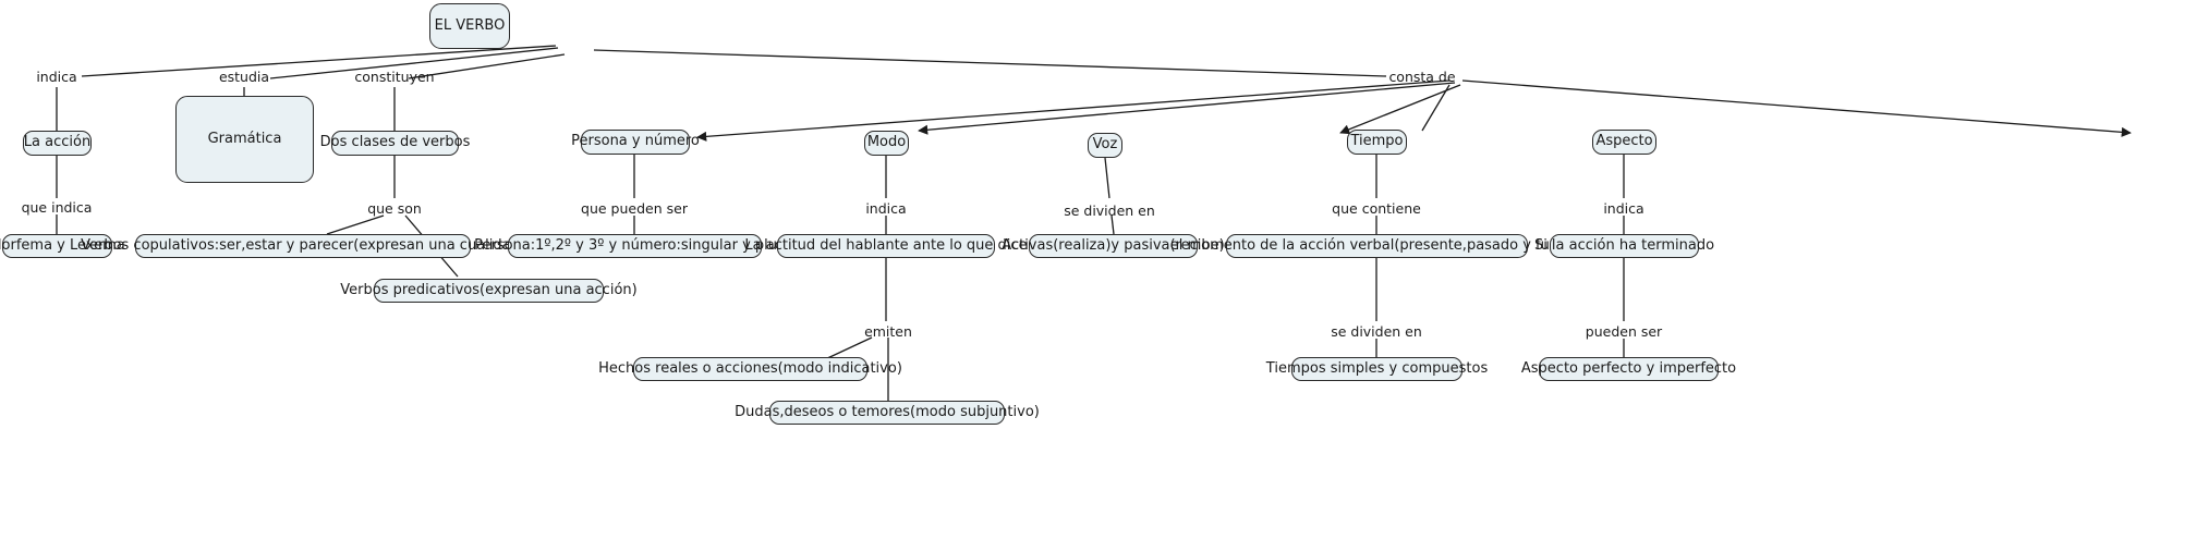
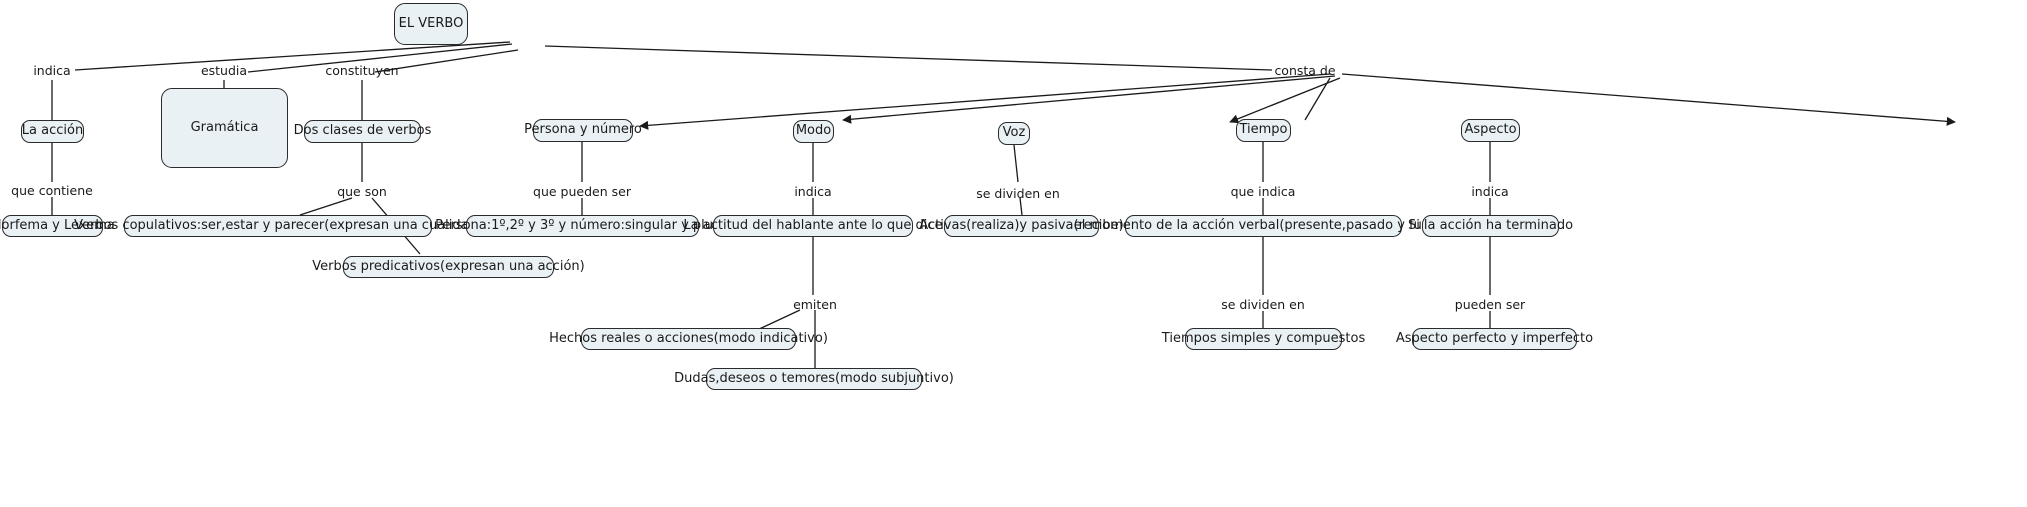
  EL VERBO
  La acción
  Gramática
  Dos clases de verbos
  Persona y número
  Modo
  Voz
  Tiempo
  Aspecto
  orfema y Lexem
  Verbos copulativos:ser,estar y parecer(expresan una cu
  Verbos predicativos(expresan una acción)
  Persona:1º,2º y 3º y número:singular y p
  La actitud del hablante ante lo que
  Activas(realiza)y pasiva(rec
  el momento de la acción verbal(presente,pasado y
  Si la acción ha terminado
  Hechos reales o acciones(modo indicativo)
  Dudas,deseos o temores(modo subjuntivo)
  Tiempos simples y compuestos
  Aspecto perfecto y imperfecto
  indica
  estudia
  constituyen
  consta de
- que indica
+ que contiene
  que son
  que pueden ser
  indica
  se dividen en
- que contiene
+ que indica
  indica
  emiten
  se dividen en
  pueden ser
